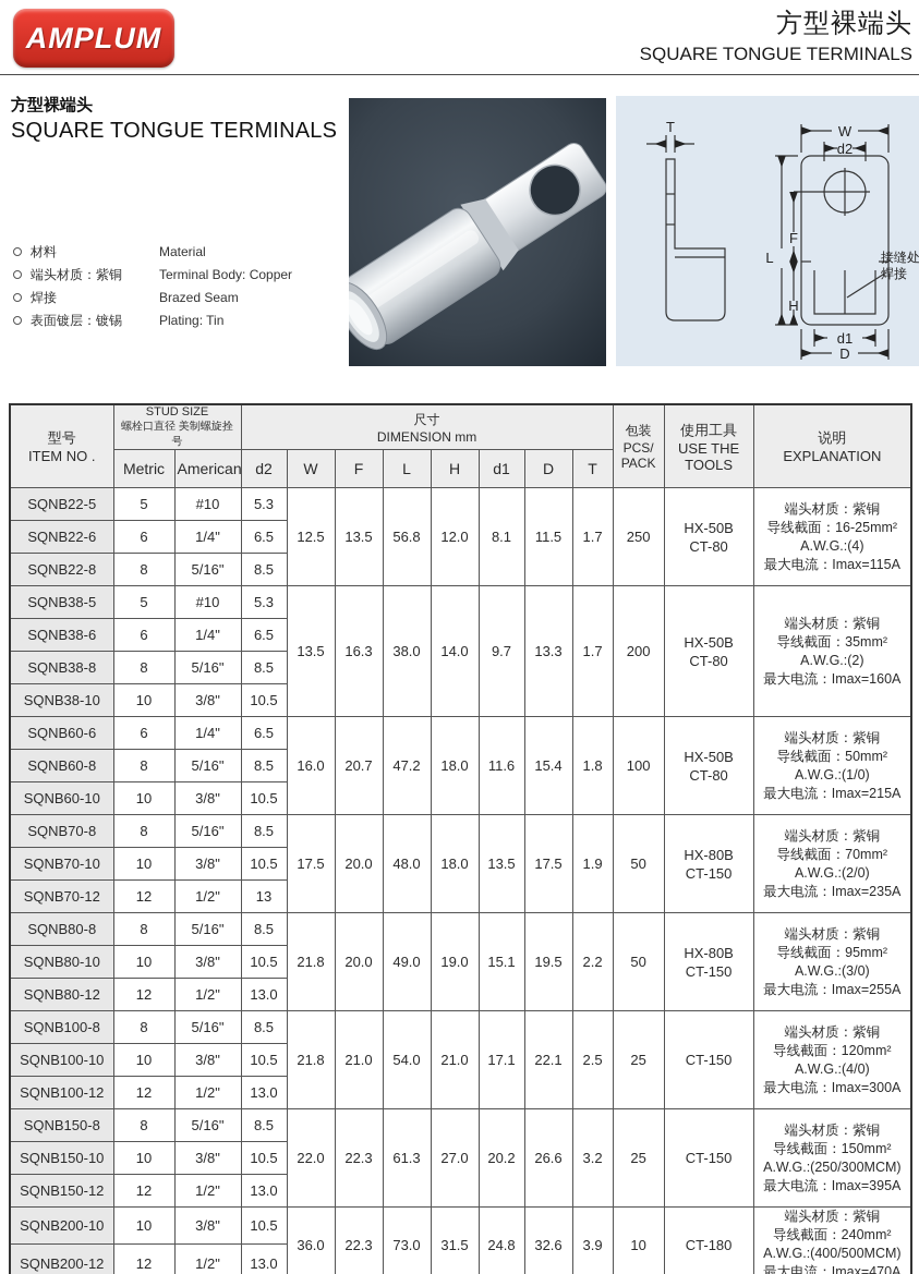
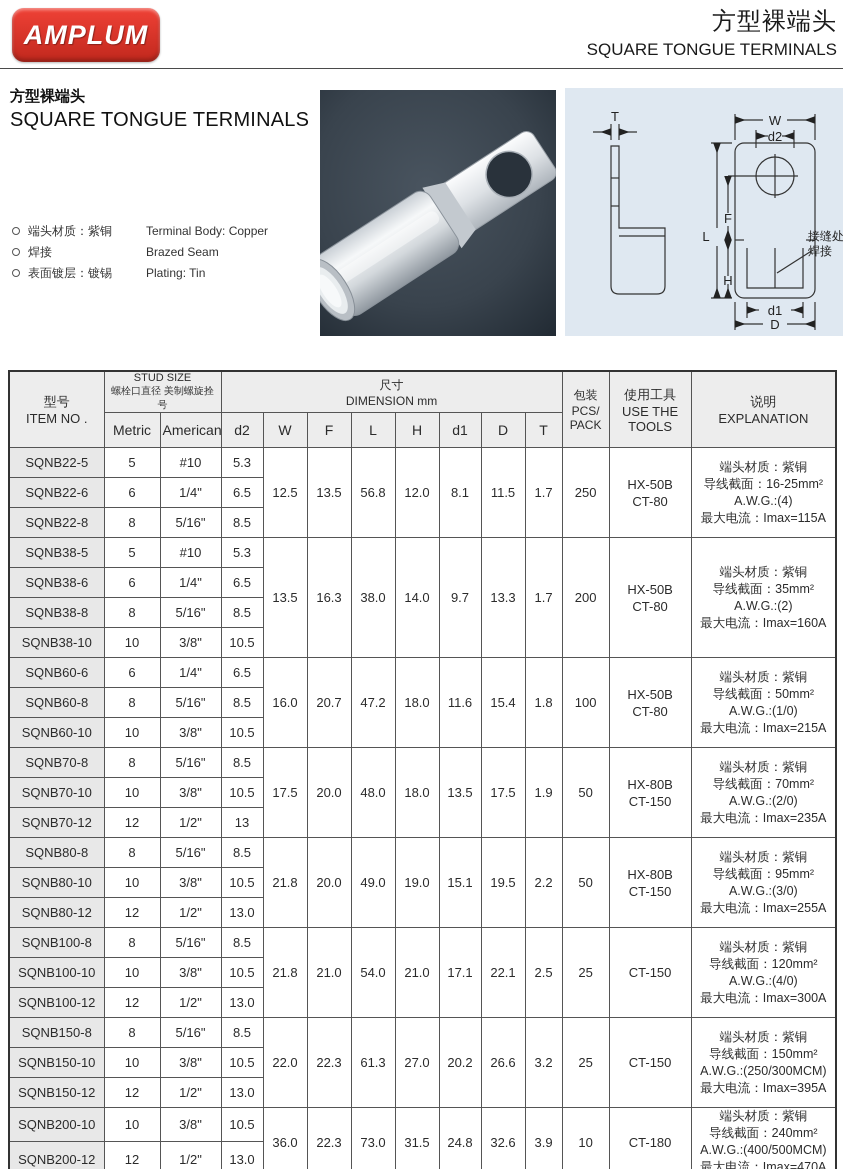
  AMPLUM
  方型裸端头
  SQUARE TONGUE TERMINALS
  方型裸端头
  SQUARE TONGUE TERMINALS
- 材料
- Material
  端头材质：紫铜
  Terminal Body: Copper
  焊接
  Brazed Seam
  表面镀层：镀锡
  Plating: Tin
  T
  W
  d2
  L
  F
  H
  d1
  D
  接缝处
  焊接
  型号 ITEM NO .	STUD SIZE 螺栓口直径 美制螺旋拴号	尺寸 DIMENSION mm	包装 PCS/ PACK	使用工具 USE THE TOOLS	说明 EXPLANATION
  Metric	American	d2	W	F	L	H	d1	D	T
  SQNB22-5	5	#10	5.3	12.5	13.5	56.8	12.0	8.1	11.5	1.7	250	HX-50BCT-80	端头材质：紫铜导线截面：16-25mm²A.W.G.:(4)最大电流：Imax=115A
  SQNB22-6	6	1/4"	6.5
  SQNB22-8	8	5/16"	8.5
  SQNB38-5	5	#10	5.3	13.5	16.3	38.0	14.0	9.7	13.3	1.7	200	HX-50BCT-80	端头材质：紫铜导线截面：35mm²A.W.G.:(2)最大电流：Imax=160A
  SQNB38-6	6	1/4"	6.5
  SQNB38-8	8	5/16"	8.5
  SQNB38-10	10	3/8"	10.5
  SQNB60-6	6	1/4"	6.5	16.0	20.7	47.2	18.0	11.6	15.4	1.8	100	HX-50BCT-80	端头材质：紫铜导线截面：50mm²A.W.G.:(1/0)最大电流：Imax=215A
  SQNB60-8	8	5/16"	8.5
  SQNB60-10	10	3/8"	10.5
  SQNB70-8	8	5/16"	8.5	17.5	20.0	48.0	18.0	13.5	17.5	1.9	50	HX-80BCT-150	端头材质：紫铜导线截面：70mm²A.W.G.:(2/0)最大电流：Imax=235A
  SQNB70-10	10	3/8"	10.5
  SQNB70-12	12	1/2"	13
  SQNB80-8	8	5/16"	8.5	21.8	20.0	49.0	19.0	15.1	19.5	2.2	50	HX-80BCT-150	端头材质：紫铜导线截面：95mm²A.W.G.:(3/0)最大电流：Imax=255A
  SQNB80-10	10	3/8"	10.5
  SQNB80-12	12	1/2"	13.0
  SQNB100-8	8	5/16"	8.5	21.8	21.0	54.0	21.0	17.1	22.1	2.5	25	CT-150	端头材质：紫铜导线截面：120mm²A.W.G.:(4/0)最大电流：Imax=300A
  SQNB100-10	10	3/8"	10.5
  SQNB100-12	12	1/2"	13.0
  SQNB150-8	8	5/16"	8.5	22.0	22.3	61.3	27.0	20.2	26.6	3.2	25	CT-150	端头材质：紫铜导线截面：150mm²A.W.G.:(250/300MCM)最大电流：Imax=395A
  SQNB150-10	10	3/8"	10.5
  SQNB150-12	12	1/2"	13.0
  SQNB200-10	10	3/8"	10.5	36.0	22.3	73.0	31.5	24.8	32.6	3.9	10	CT-180	端头材质：紫铜导线截面：240mm²A.W.G.:(400/500MCM)最大电流：Imax=470A
  SQNB200-12	12	1/2"	13.0
